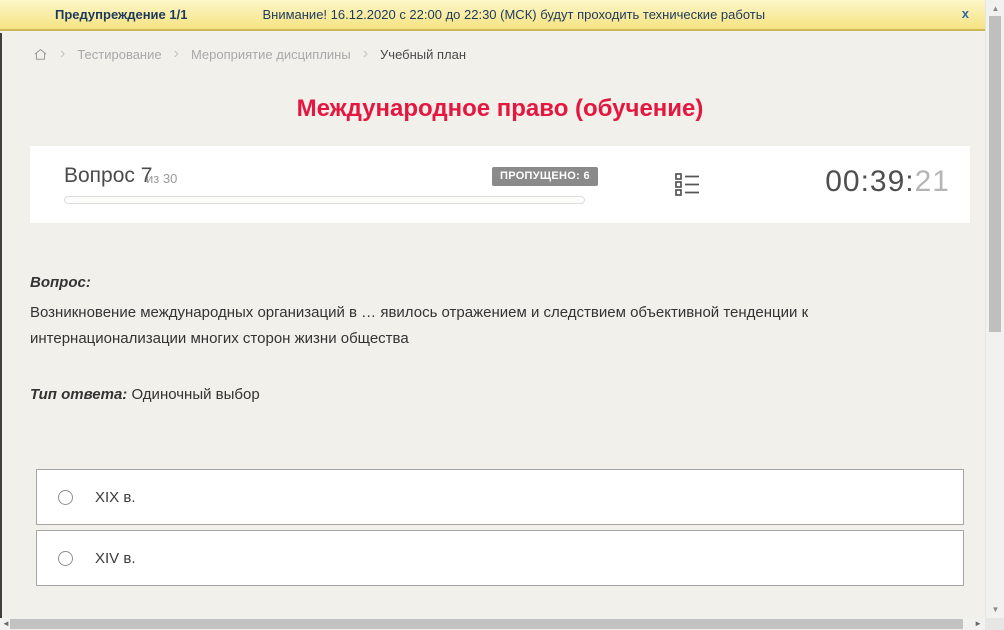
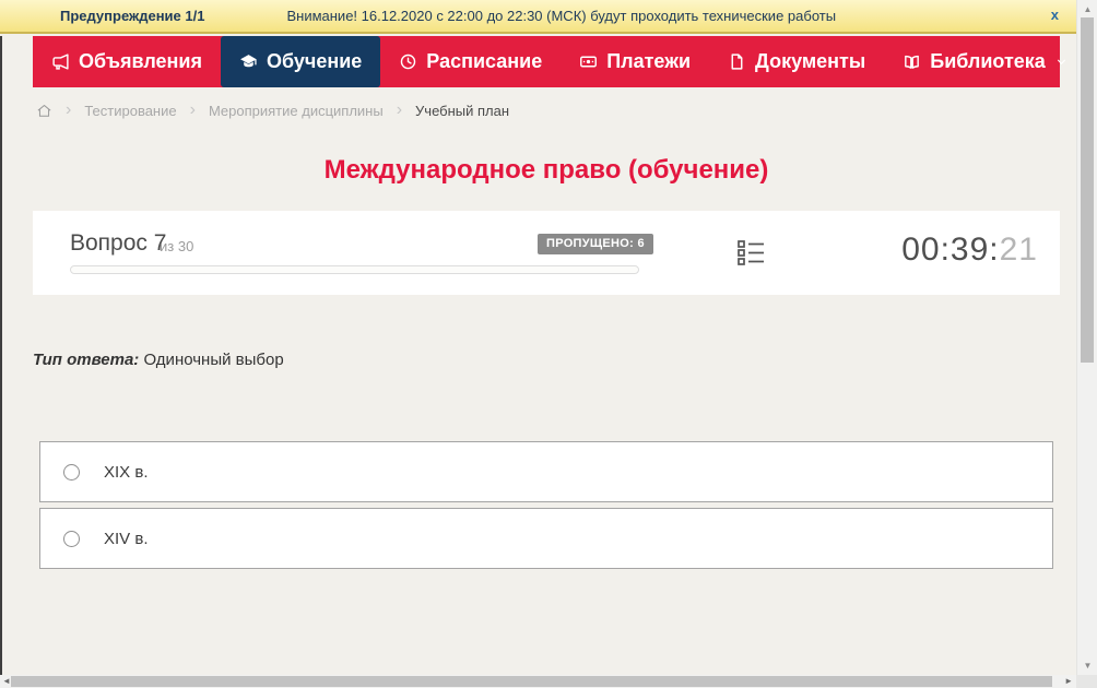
  Предупреждение 1/1
  Внимание! 16.12.2020 с 22:00 до 22:30 (МСК) будут проходить технические работы
  x
+ Объявления
+ Обучение
+ Расписание
+ Платежи
+ Документы
+ Библиотека
  ›
  Тестирование
  ›
  Мероприятие дисциплины
  ›
  Учебный план
  Международное право (обучение)
  Вопрос 7
  из 30
  ПРОПУЩЕНО: 6
  00:39:21
- Вопрос:
- Возникновение международных организаций в … явилось отражением и следствием объективной тенденции к интернационализации многих сторон жизни общества
  Тип ответа: Одиночный выбор
  XIX в.
  XIV в.
  ▲
  ▼
  ◄
  ►
